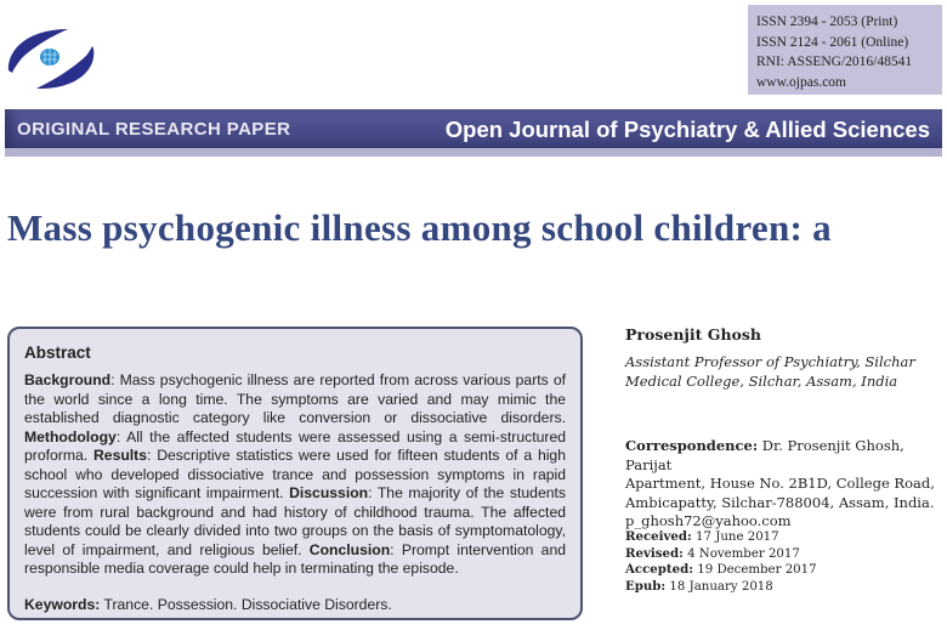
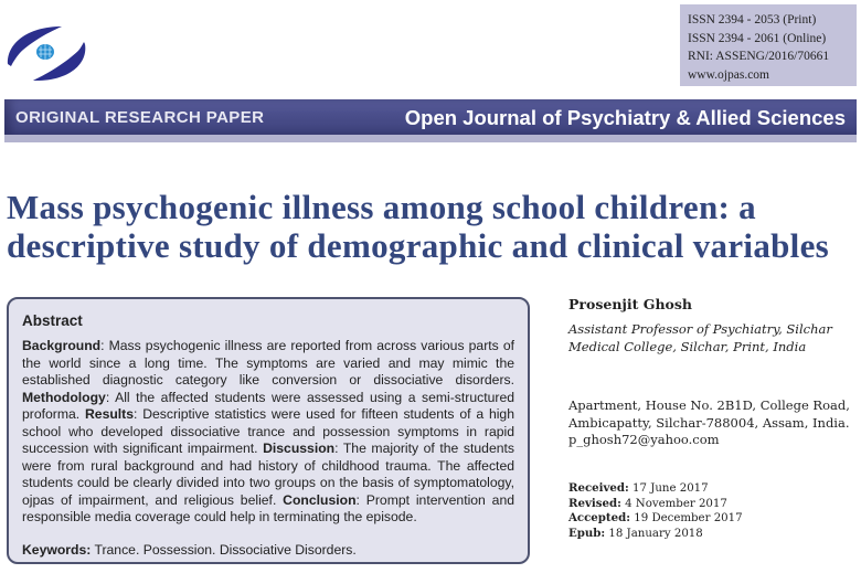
  ISSN 2394 - 2053 (Print)
- ISSN 2124 - 2061 (Online)
+ ISSN 2394 - 2061 (Online)
- RNI: ASSENG/2016/48541
+ RNI: ASSENG/2016/70661
  www.ojpas.com
  ORIGINAL RESEARCH PAPER
  Open Journal of Psychiatry & Allied Sciences
  Mass psychogenic illness among school children: a
+ descriptive study of demographic and clinical variables
  Abstract
- Background: Mass psychogenic illness are reported from across various parts of the world since a long time. The symptoms are varied and may mimic the established diagnostic category like conversion or dissociative disorders. Methodology: All the affected students were assessed using a semi-structured proforma. Results: Descriptive statistics were used for fifteen students of a high school who developed dissociative trance and possession symptoms in rapid succession with significant impairment. Discussion: The majority of the students were from rural background and had history of childhood trauma. The affected students could be clearly divided into two groups on the basis of symptomatology, level of impairment, and religious belief. Conclusion: Prompt intervention and responsible media coverage could help in terminating the episode.
+ Background: Mass psychogenic illness are reported from across various parts of the world since a long time. The symptoms are varied and may mimic the established diagnostic category like conversion or dissociative disorders. Methodology: All the affected students were assessed using a semi-structured proforma. Results: Descriptive statistics were used for fifteen students of a high school who developed dissociative trance and possession symptoms in rapid succession with significant impairment. Discussion: The majority of the students were from rural background and had history of childhood trauma. The affected students could be clearly divided into two groups on the basis of symptomatology, ojpas of impairment, and religious belief. Conclusion: Prompt intervention and responsible media coverage could help in terminating the episode.
  Keywords: Trance. Possession. Dissociative Disorders.
  Prosenjit Ghosh
  Assistant Professor of Psychiatry, Silchar
- Medical College, Silchar, Assam, India
+ Medical College, Silchar, Print, India
- Correspondence: Dr. Prosenjit Ghosh, Parijat
  Apartment, House No. 2B1D, College Road,
  Ambicapatty, Silchar-788004, Assam, India.
  p_ghosh72@yahoo.com
  Received: 17 June 2017
  Revised: 4 November 2017
  Accepted: 19 December 2017
  Epub: 18 January 2018
